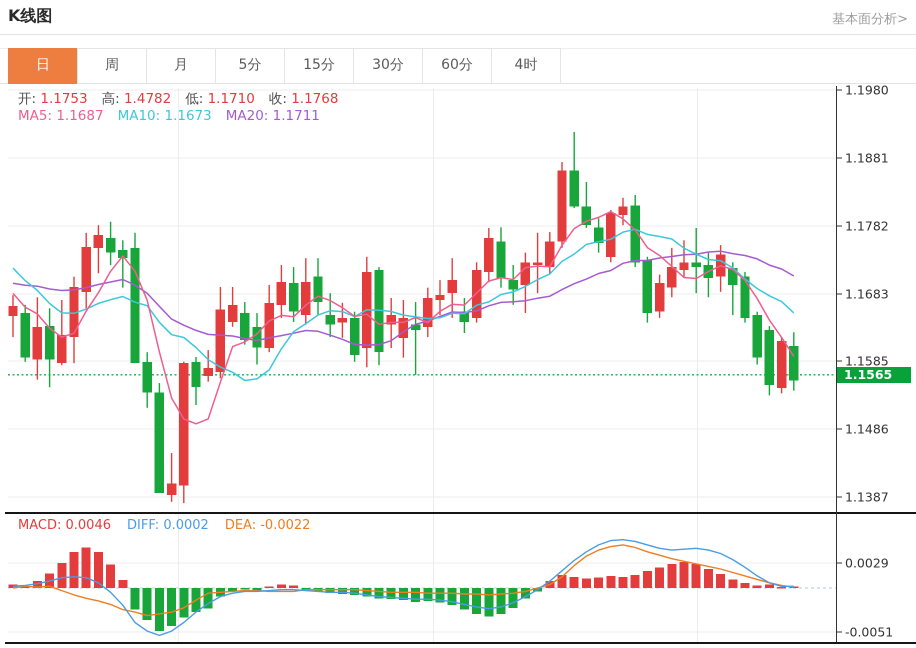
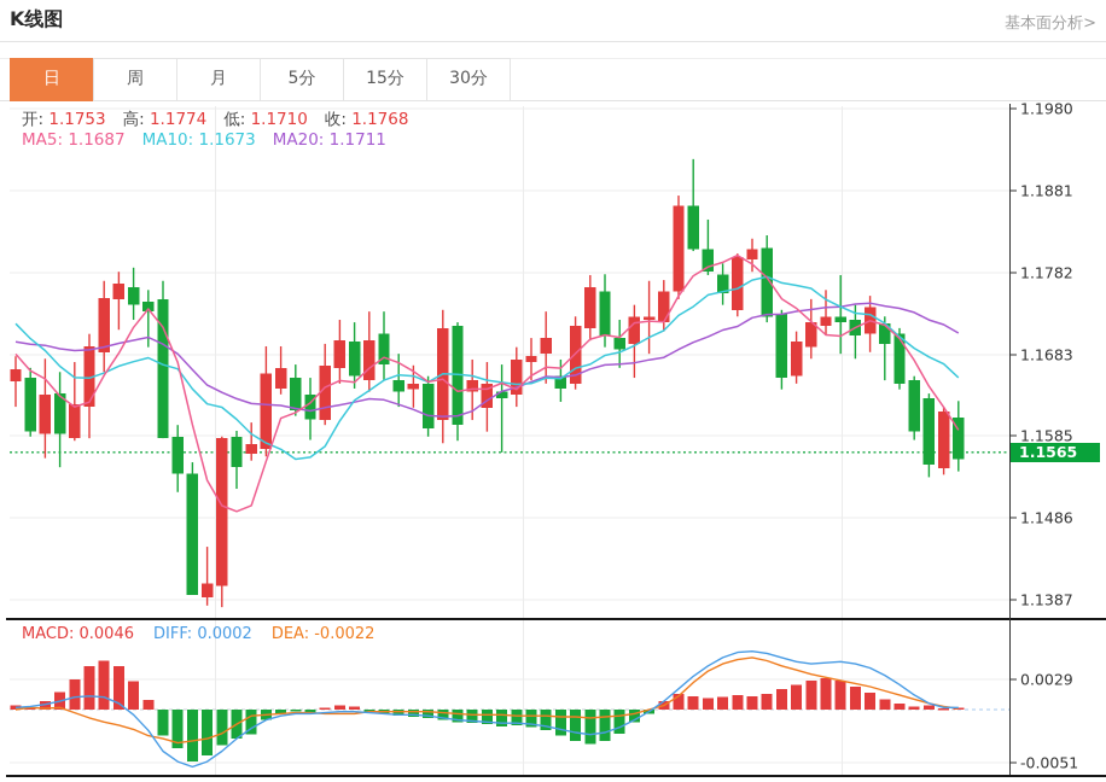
  K线图
  基本面分析>
  日
  周
  月
  5分
  15分
  30分
- 60分
- 4时
  1.1980
  1.1881
  1.1782
  1.1683
  1.1585
  1.1486
  1.1387
  0.0029
  -0.0051
- 开: 1.1753 高: 1.4782 低: 1.1710 收: 1.1768
+ 开: 1.1753 高: 1.1774 低: 1.1710 收: 1.1768
  MA5: 1.1687 MA10: 1.1673 MA20: 1.1711
  MACD: 0.0046 DIFF: 0.0002 DEA: -0.0022
  1.1565
